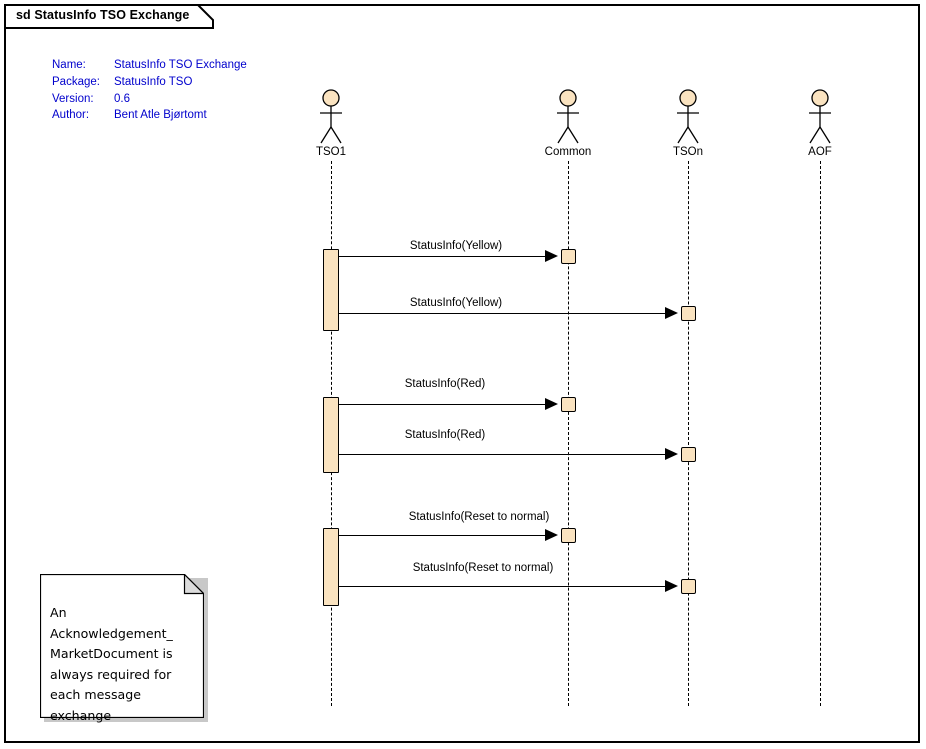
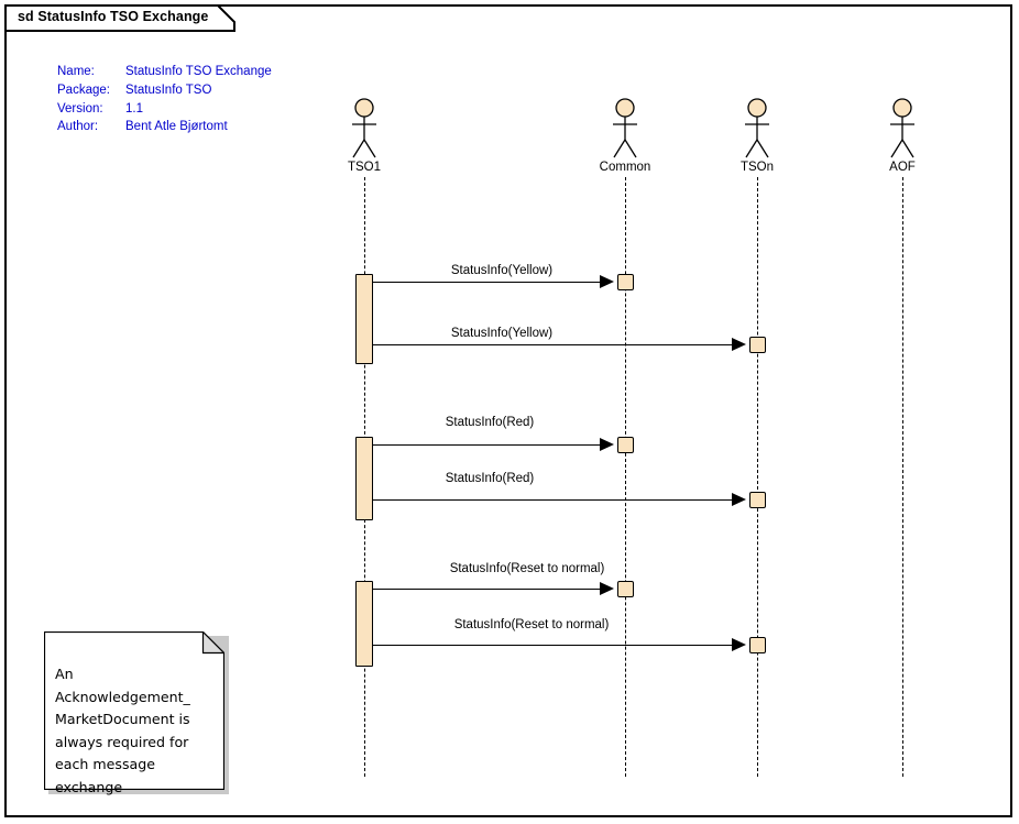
  sd StatusInfo TSO Exchange
  Name:	StatusInfo TSO Exchange
  Package:	StatusInfo TSO
- Version:	0.6
+ Version:	1.1
  Author:	Bent Atle Bjørtomt
  TSO1
  Common
  TSOn
  AOF
  StatusInfo(Yellow)
  StatusInfo(Yellow)
  StatusInfo(Red)
  StatusInfo(Red)
  StatusInfo(Reset to normal)
  StatusInfo(Reset to normal)
  An
  Acknowledgement_
  MarketDocument is
  always required for
  each message
  exchange
